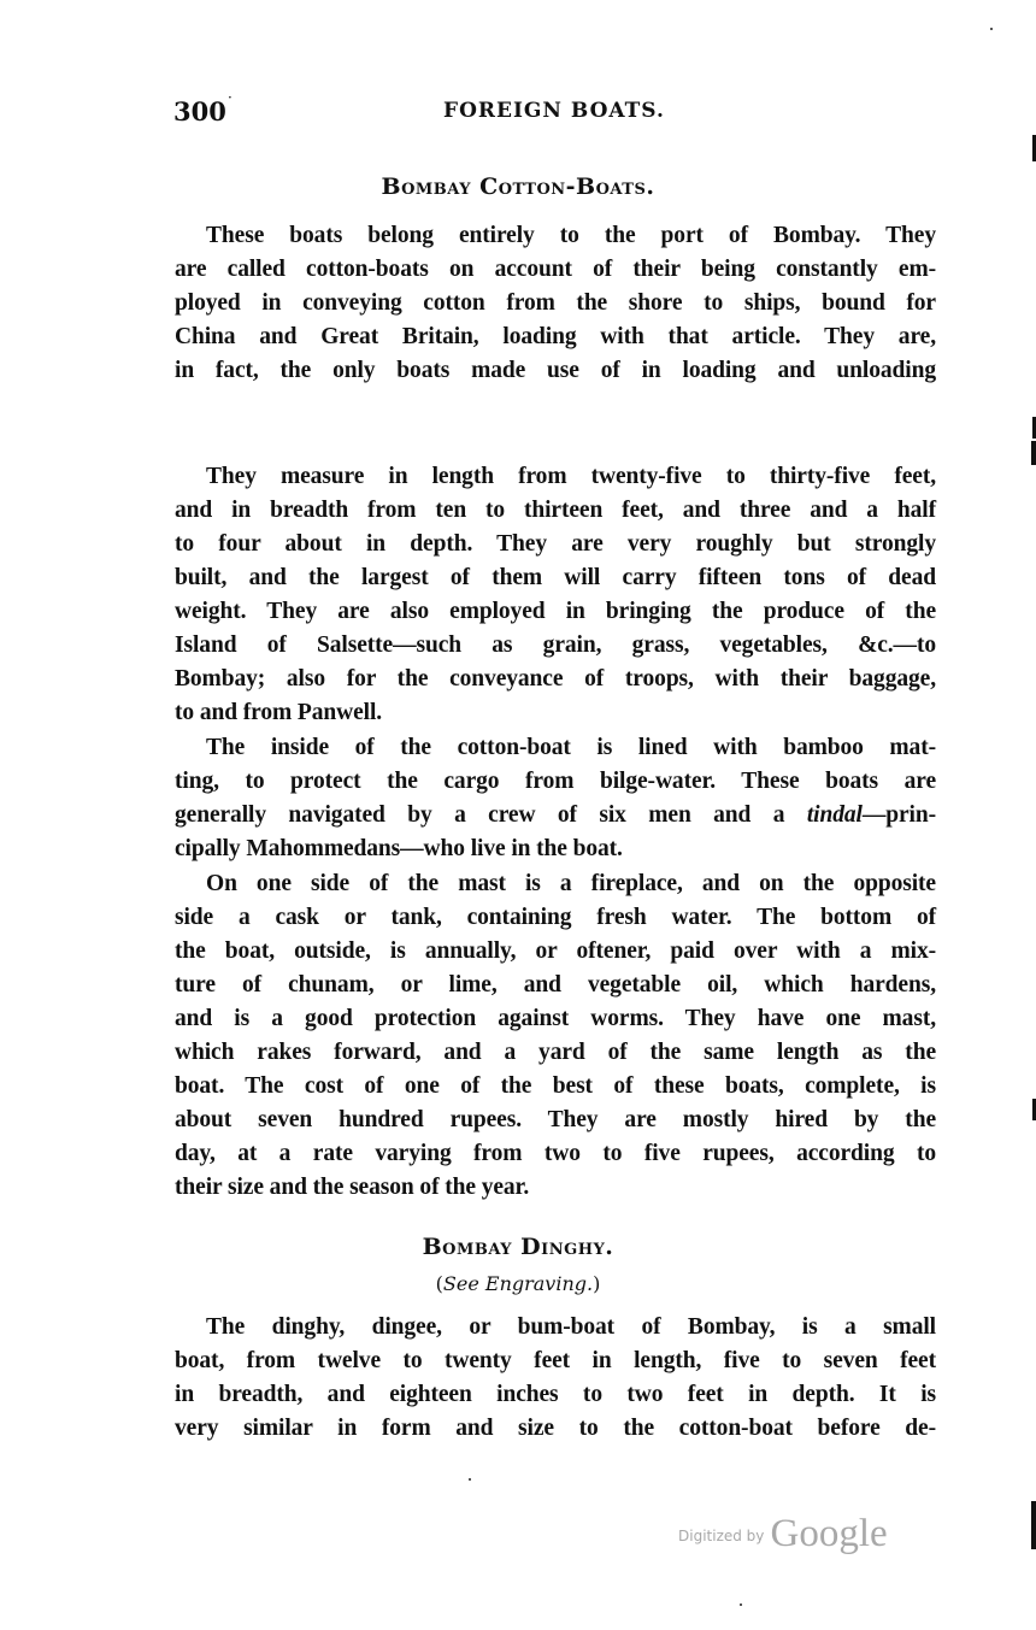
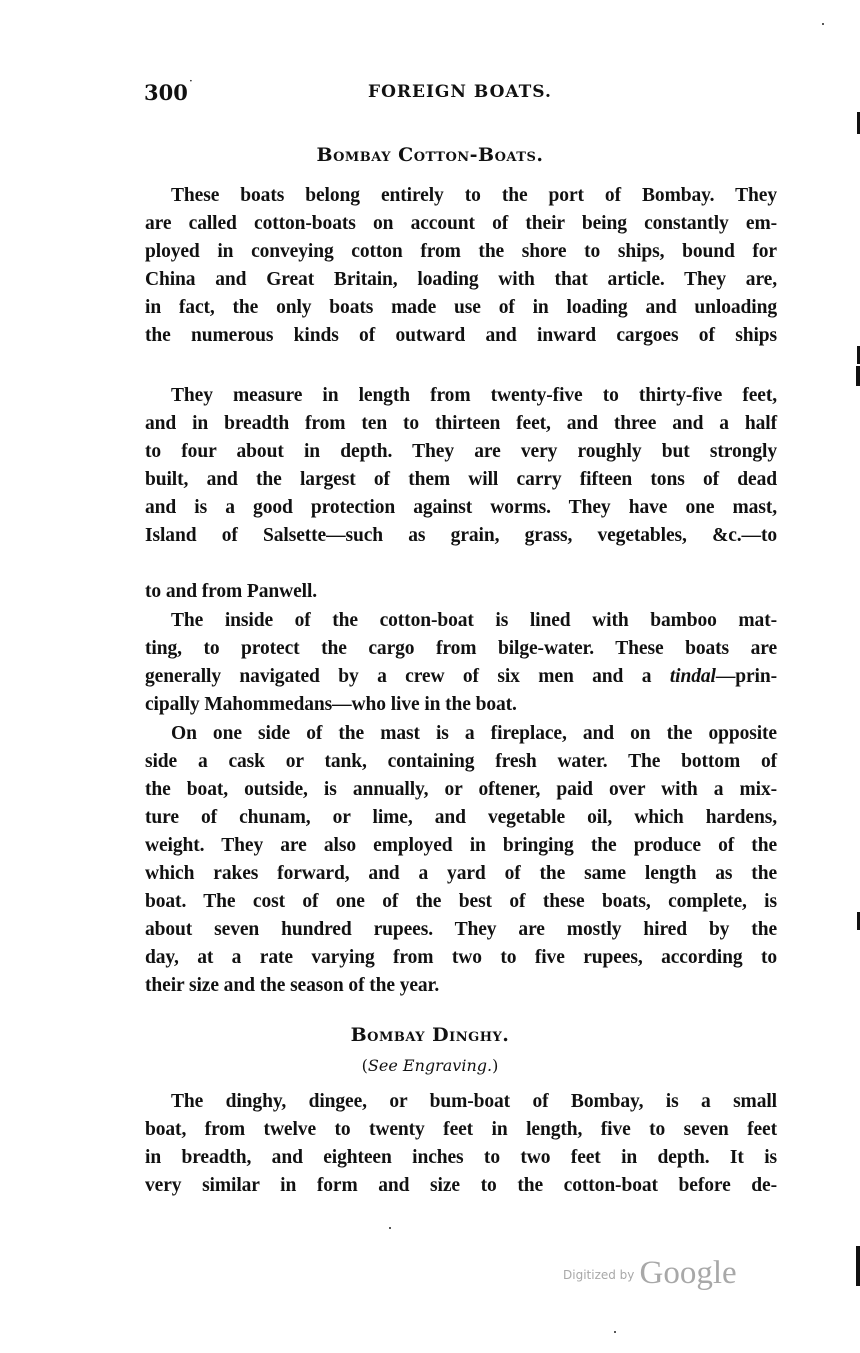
  300
  ·
  FOREIGN BOATS.
  Bombay Cotton-Boats.
  These boats belong entirely to the port of Bombay. They
  are called cotton-boats on account of their being constantly em-
  ployed in conveying cotton from the shore to ships, bound for
  China and Great Britain, loading with that article. They are,
  in fact, the only boats made use of in loading and unloading
+ the numerous kinds of outward and inward cargoes of ships
  They measure in length from twenty-five to thirty-five feet,
  and in breadth from ten to thirteen feet, and three and a half
  to four about in depth. They are very roughly but strongly
  built, and the largest of them will carry fifteen tons of dead
- weight. They are also employed in bringing the produce of the
+ and is a good protection against worms. They have one mast,
  Island of Salsette—such as grain, grass, vegetables, &c.—to
- Bombay; also for the conveyance of troops, with their baggage,
  to and from Panwell.
  The inside of the cotton-boat is lined with bamboo mat-
  ting, to protect the cargo from bilge-water. These boats are
  generally navigated by a crew of six men and a tindal—prin-
  cipally Mahommedans—who live in the boat.
  On one side of the mast is a fireplace, and on the opposite
  side a cask or tank, containing fresh water. The bottom of
  the boat, outside, is annually, or oftener, paid over with a mix-
  ture of chunam, or lime, and vegetable oil, which hardens,
- and is a good protection against worms. They have one mast,
+ weight. They are also employed in bringing the produce of the
  which rakes forward, and a yard of the same length as the
  boat. The cost of one of the best of these boats, complete, is
  about seven hundred rupees. They are mostly hired by the
  day, at a rate varying from two to five rupees, according to
  their size and the season of the year.
  Bombay Dinghy.
  (See Engraving.)
  The dinghy, dingee, or bum-boat of Bombay, is a small
  boat, from twelve to twenty feet in length, five to seven feet
  in breadth, and eighteen inches to two feet in depth. It is
  very similar in form and size to the cotton-boat before de-
  Digitized by Google
